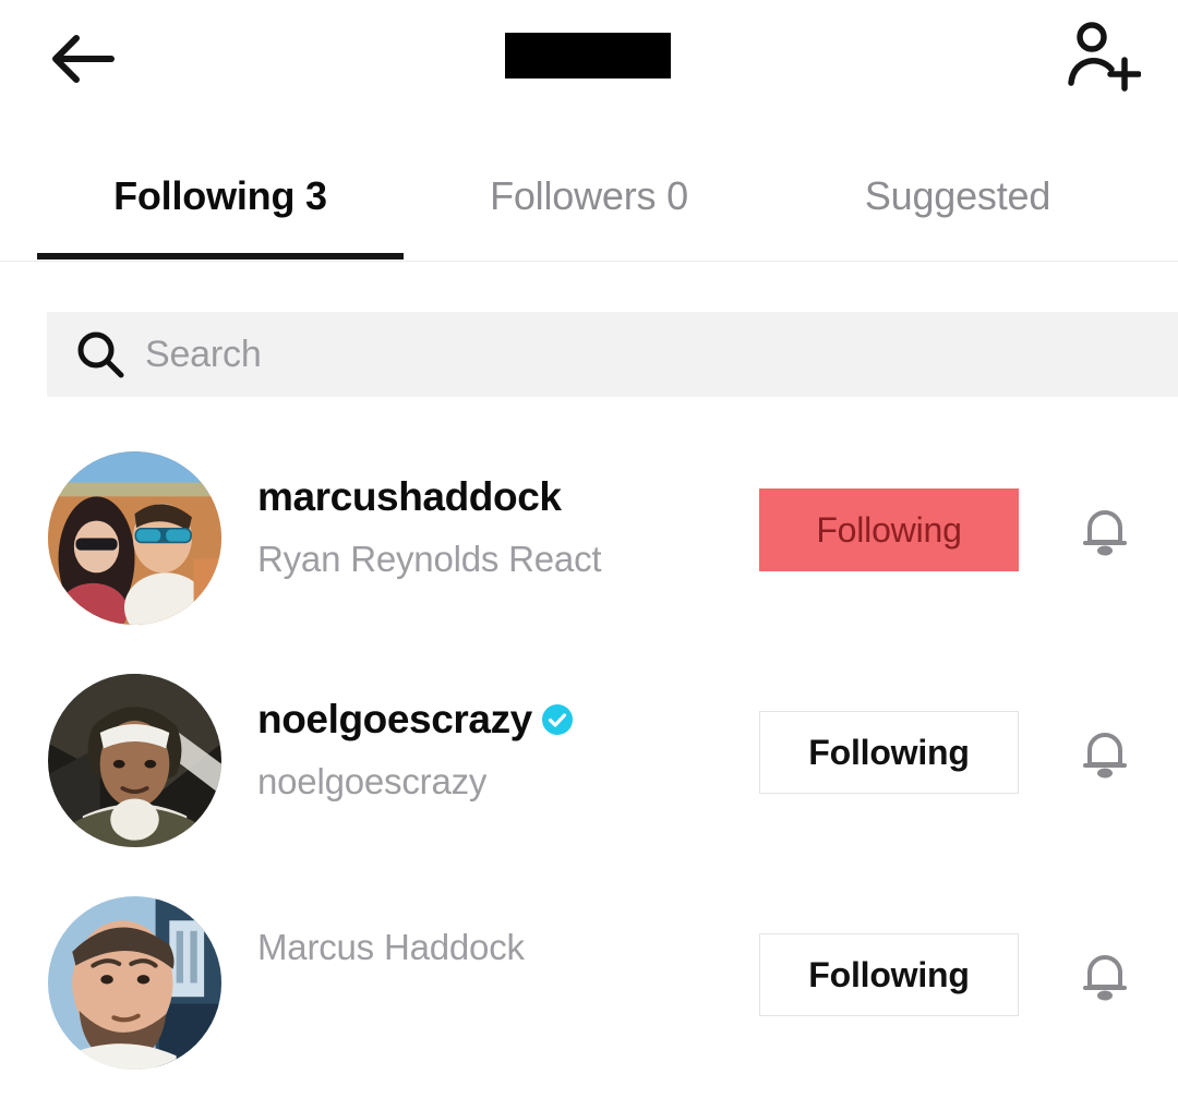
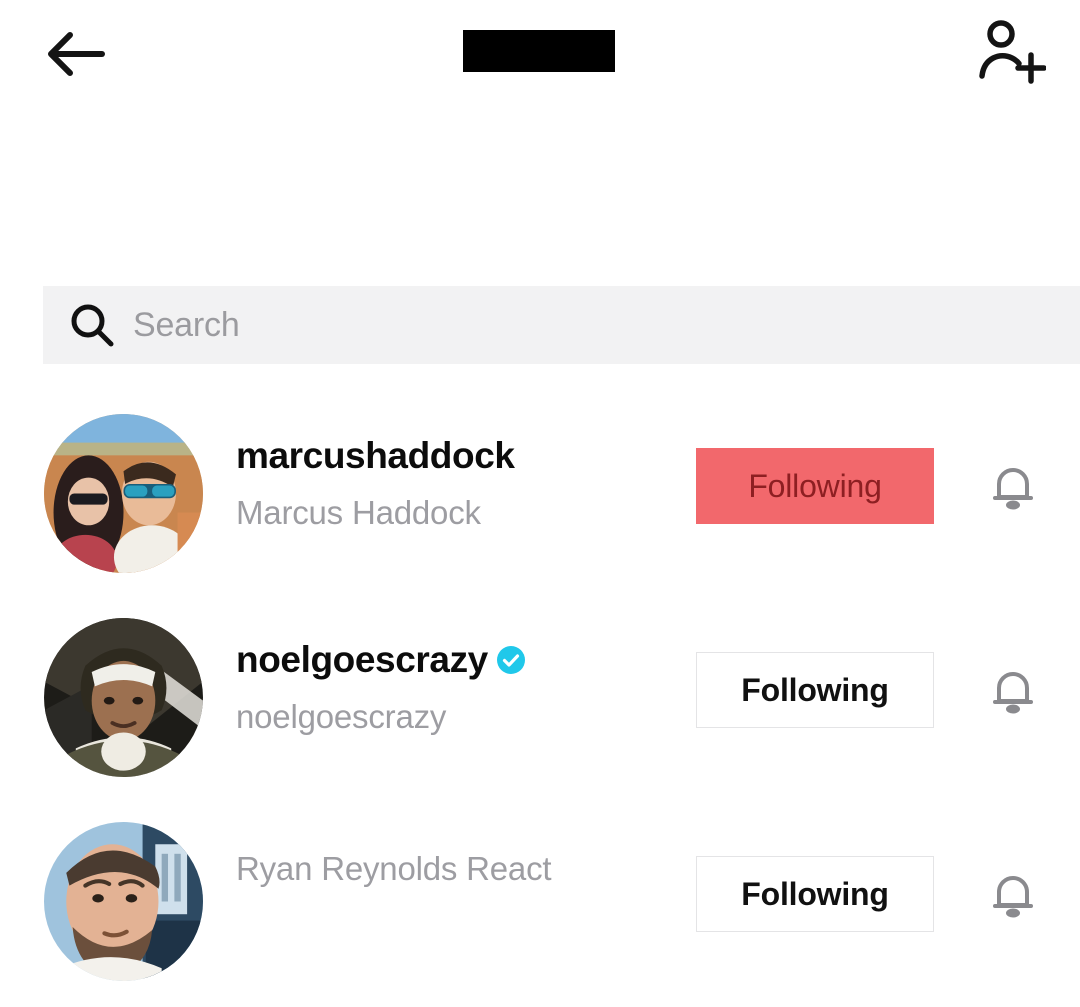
- Following 3
- Followers 0
- Suggested
  Search
  marcushaddock
- Ryan Reynolds React
+ Marcus Haddock
  Following
  noelgoescrazy
  noelgoescrazy
  Following
- Marcus Haddock
+ Ryan Reynolds React
  Following
